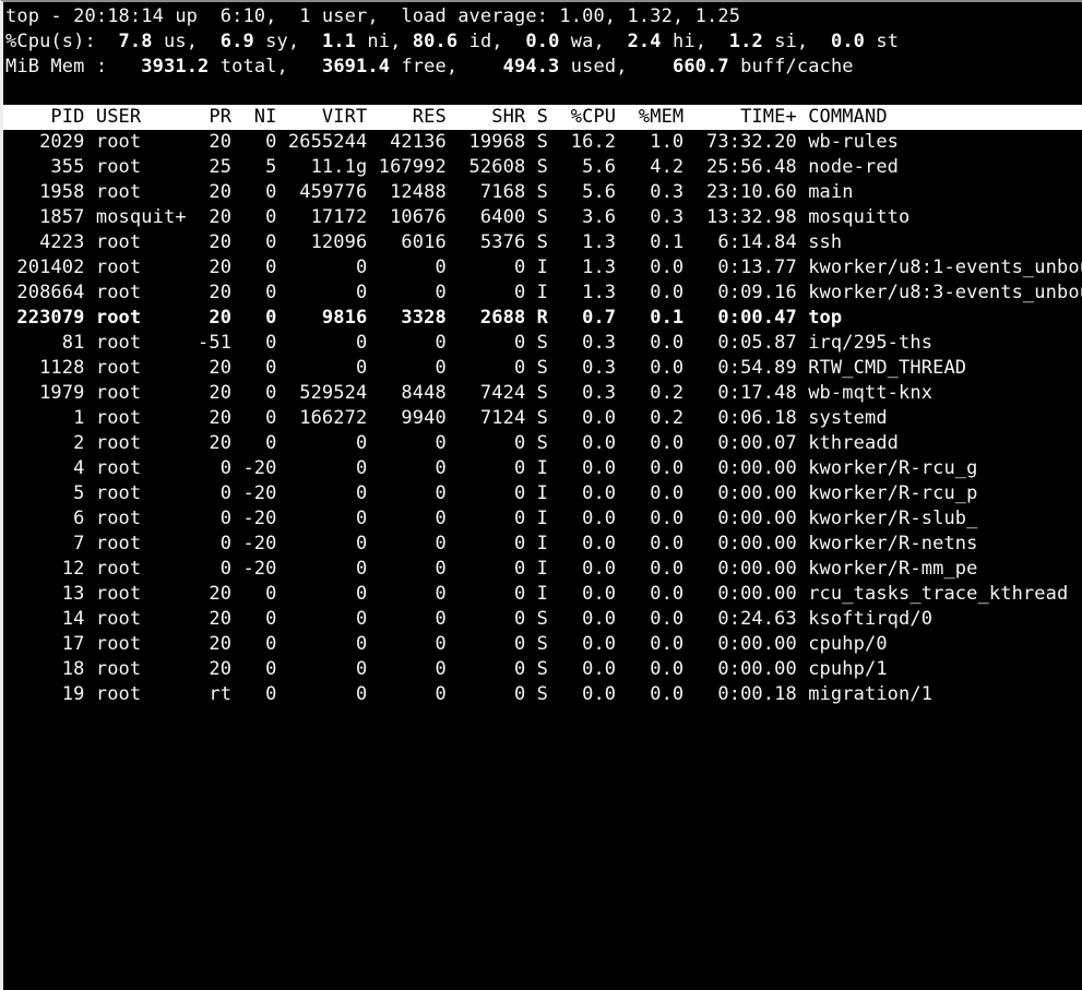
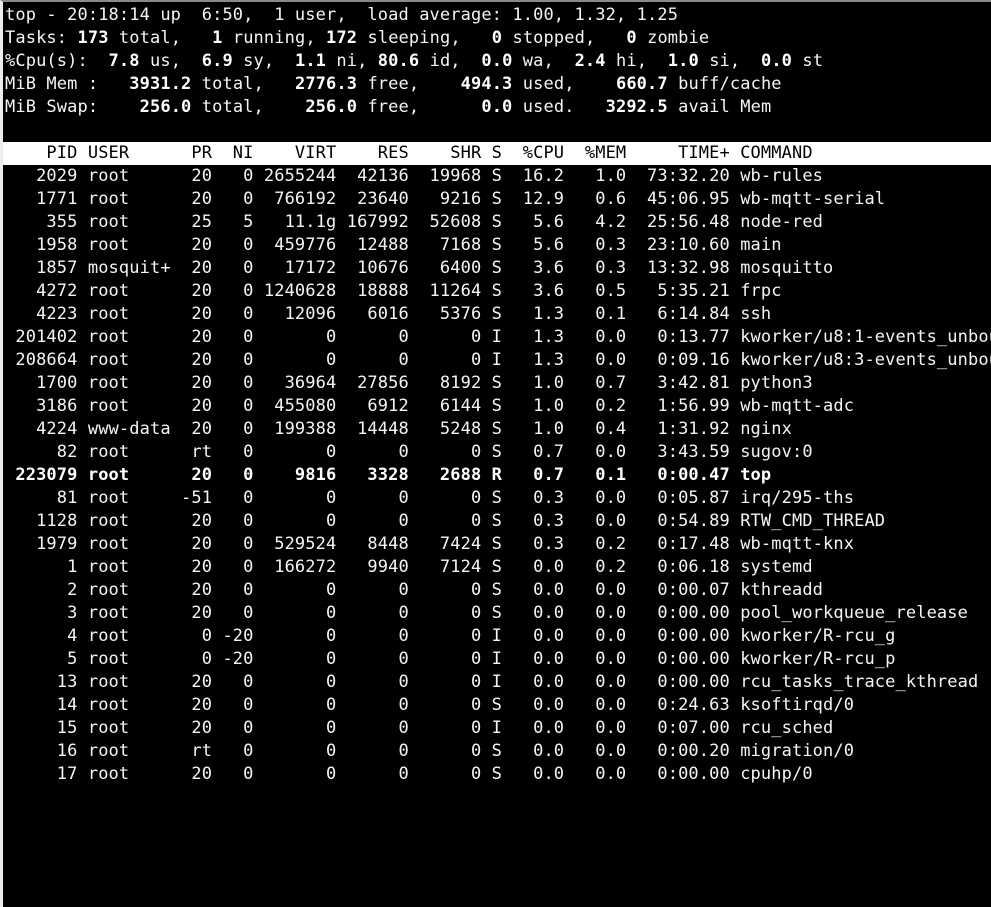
- top - 20:18:14 up 6:10, 1 user, load average: 1.00, 1.32, 1.25
+ top - 20:18:14 up 6:50, 1 user, load average: 1.00, 1.32, 1.25
+ Tasks: 173 total, 1 running, 172 sleeping, 0 stopped, 0 zombie
- %Cpu(s): 7.8 us, 6.9 sy, 1.1 ni, 80.6 id, 0.0 wa, 2.4 hi, 1.2 si, 0.0 st
+ %Cpu(s): 7.8 us, 6.9 sy, 1.1 ni, 80.6 id, 0.0 wa, 2.4 hi, 1.0 si, 0.0 st
- MiB Mem : 3931.2 total, 3691.4 free, 494.3 used, 660.7 buff/cache
+ MiB Mem : 3931.2 total, 2776.3 free, 494.3 used, 660.7 buff/cache
+ MiB Swap: 256.0 total, 256.0 free, 0.0 used. 3292.5 avail Mem
  PID USER PR NI VIRT RES SHR S %CPU %MEM TIME+ COMMAND
  2029 root 20 0 2655244 42136 19968 S 16.2 1.0 73:32.20 wb-rules
+ 1771 root 20 0 766192 23640 9216 S 12.9 0.6 45:06.95 wb-mqtt-serial
  355 root 25 5 11.1g 167992 52608 S 5.6 4.2 25:56.48 node-red
  1958 root 20 0 459776 12488 7168 S 5.6 0.3 23:10.60 main
  1857 mosquit+ 20 0 17172 10676 6400 S 3.6 0.3 13:32.98 mosquitto
+ 4272 root 20 0 1240628 18888 11264 S 3.6 0.5 5:35.21 frpc
  4223 root 20 0 12096 6016 5376 S 1.3 0.1 6:14.84 ssh
  201402 root 20 0 0 0 0 I 1.3 0.0 0:13.77 kworker/u8:1-events_unbo
  208664 root 20 0 0 0 0 I 1.3 0.0 0:09.16 kworker/u8:3-events_unbo
+ 1700 root 20 0 36964 27856 8192 S 1.0 0.7 3:42.81 python3
+ 3186 root 20 0 455080 6912 6144 S 1.0 0.2 1:56.99 wb-mqtt-adc
+ 4224 www-data 20 0 199388 14448 5248 S 1.0 0.4 1:31.92 nginx
+ 82 root rt 0 0 0 0 S 0.7 0.0 3:43.59 sugov:0
  223079 root 20 0 9816 3328 2688 R 0.7 0.1 0:00.47 top
  81 root -51 0 0 0 0 S 0.3 0.0 0:05.87 irq/295-ths
  1128 root 20 0 0 0 0 S 0.3 0.0 0:54.89 RTW_CMD_THREAD
  1979 root 20 0 529524 8448 7424 S 0.3 0.2 0:17.48 wb-mqtt-knx
  1 root 20 0 166272 9940 7124 S 0.0 0.2 0:06.18 systemd
  2 root 20 0 0 0 0 S 0.0 0.0 0:00.07 kthreadd
+ 3 root 20 0 0 0 0 S 0.0 0.0 0:00.00 pool_workqueue_release
  4 root 0 -20 0 0 0 I 0.0 0.0 0:00.00 kworker/R-rcu_g
  5 root 0 -20 0 0 0 I 0.0 0.0 0:00.00 kworker/R-rcu_p
- 6 root 0 -20 0 0 0 I 0.0 0.0 0:00.00 kworker/R-slub_
- 7 root 0 -20 0 0 0 I 0.0 0.0 0:00.00 kworker/R-netns
- 12 root 0 -20 0 0 0 I 0.0 0.0 0:00.00 kworker/R-mm_pe
  13 root 20 0 0 0 0 I 0.0 0.0 0:00.00 rcu_tasks_trace_kthread
  14 root 20 0 0 0 0 S 0.0 0.0 0:24.63 ksoftirqd/0
+ 15 root 20 0 0 0 0 I 0.0 0.0 0:07.00 rcu_sched
+ 16 root rt 0 0 0 0 S 0.0 0.0 0:00.20 migration/0
  17 root 20 0 0 0 0 S 0.0 0.0 0:00.00 cpuhp/0
- 18 root 20 0 0 0 0 S 0.0 0.0 0:00.00 cpuhp/1
- 19 root rt 0 0 0 0 S 0.0 0.0 0:00.18 migration/1
